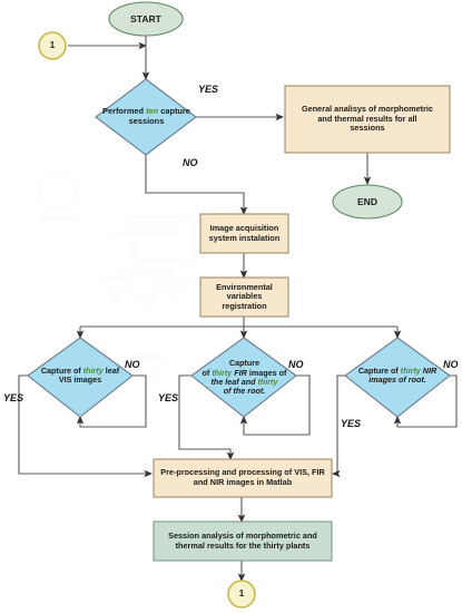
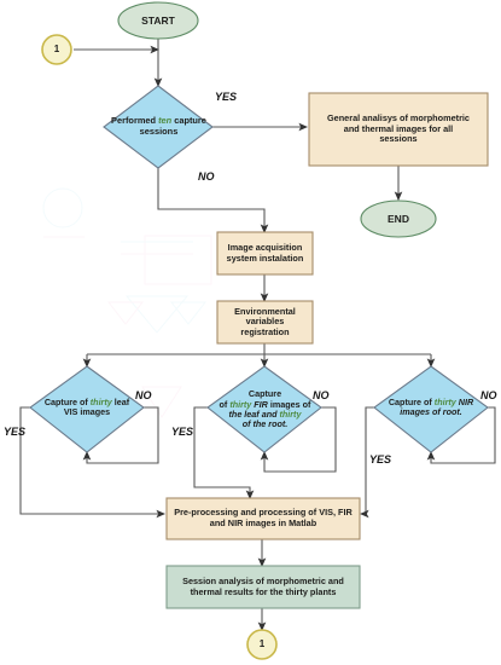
  START
  1
  Performed ten capture
  sessions
  General analisys of morphometric
- and thermal results for all
+ and thermal images for all
  sessions
  END
  Image acquisition
  system instalation
  Environmental
  variables
  registration
  Capture of thirty leaf
  VIS images
  Capture
  of thirty FIR images of
  the leaf and thirty
  of the root.
  Capture of thirty NIR
  images of root.
  Pre-processing and processing of VIS, FIR
  and NIR images in Matlab
  Session analysis of morphometric and
  thermal results for the thirty plants
  1
  YES
  NO
  NO
  YES
  NO
  YES
  NO
  YES
